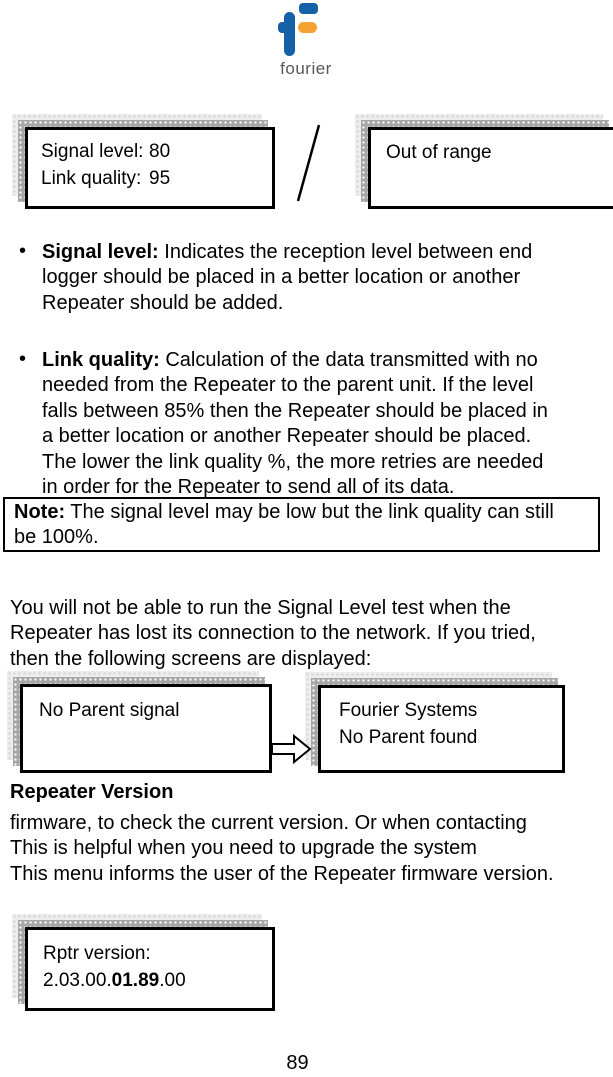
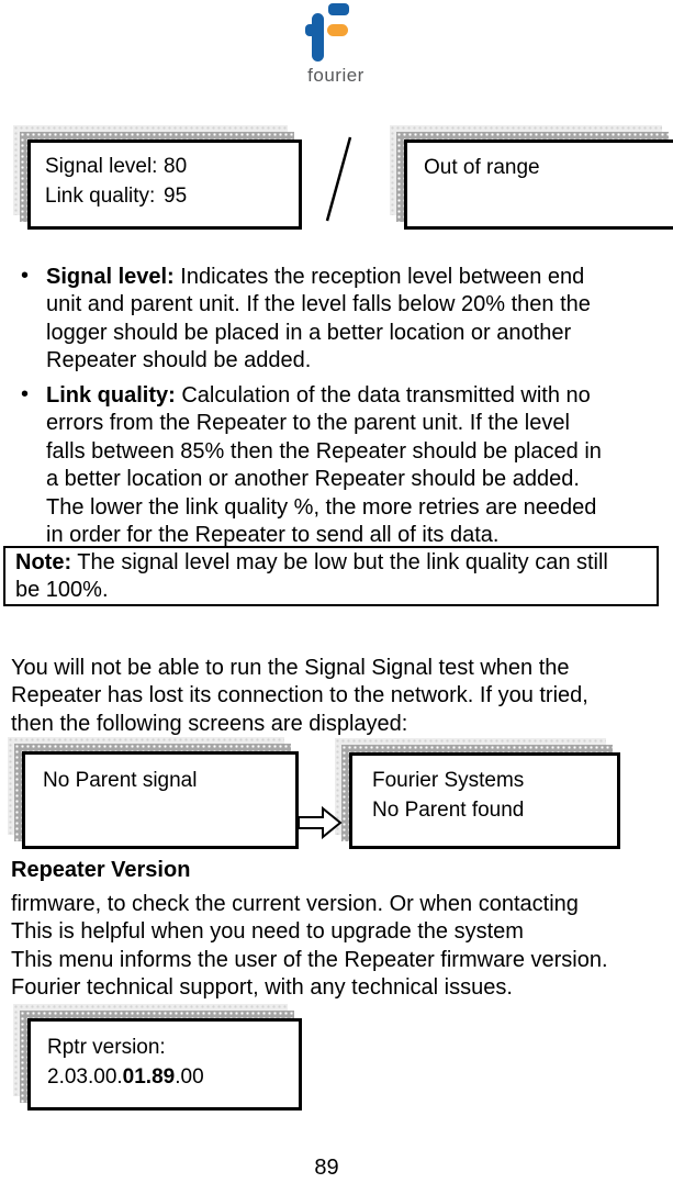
  fourier
  Signal level: 80
  Link quality: 95
  Out of range
  •
  Signal level: Indicates the reception level between end
+ unit and parent unit. If the level falls below 20% then the
  logger should be placed in a better location or another
  Repeater should be added.
  •
  Link quality: Calculation of the data transmitted with no
- needed from the Repeater to the parent unit. If the level
+ errors from the Repeater to the parent unit. If the level
  falls between 85% then the Repeater should be placed in
- a better location or another Repeater should be placed.
+ a better location or another Repeater should be added.
  The lower the link quality %, the more retries are needed
  in order for the Repeater to send all of its data.
  Note: The signal level may be low but the link quality can still
  be 100%.
- You will not be able to run the Signal Level test when the
+ You will not be able to run the Signal Signal test when the
  Repeater has lost its connection to the network. If you tried,
  then the following screens are displayed:
  No Parent signal
  Fourier Systems
  No Parent found
  Repeater Version
  firmware, to check the current version. Or when contacting
  This is helpful when you need to upgrade the system
  This menu informs the user of the Repeater firmware version.
+ Fourier technical support, with any technical issues.
  Rptr version:
  2.03.00.01.89.00
  89
